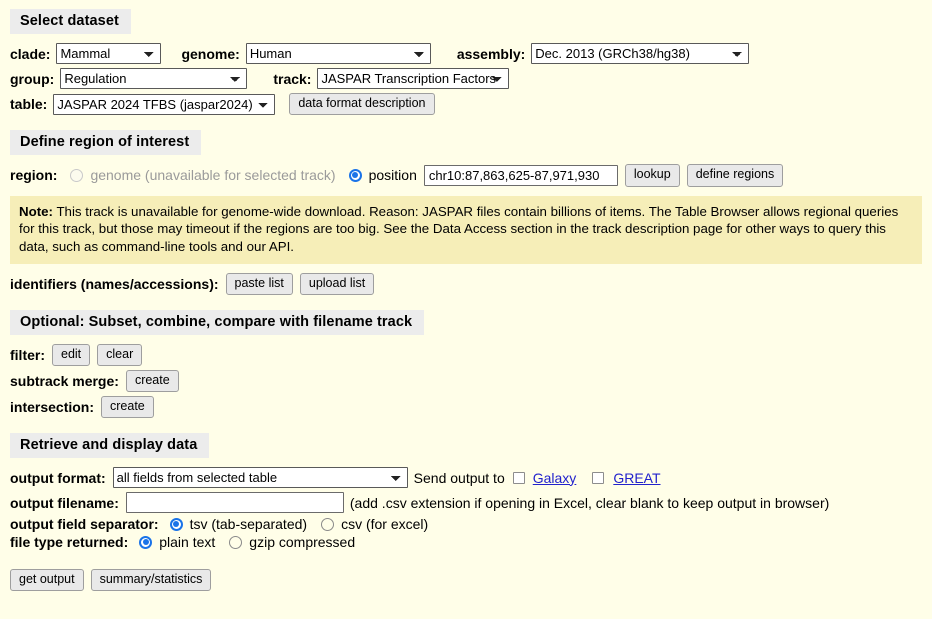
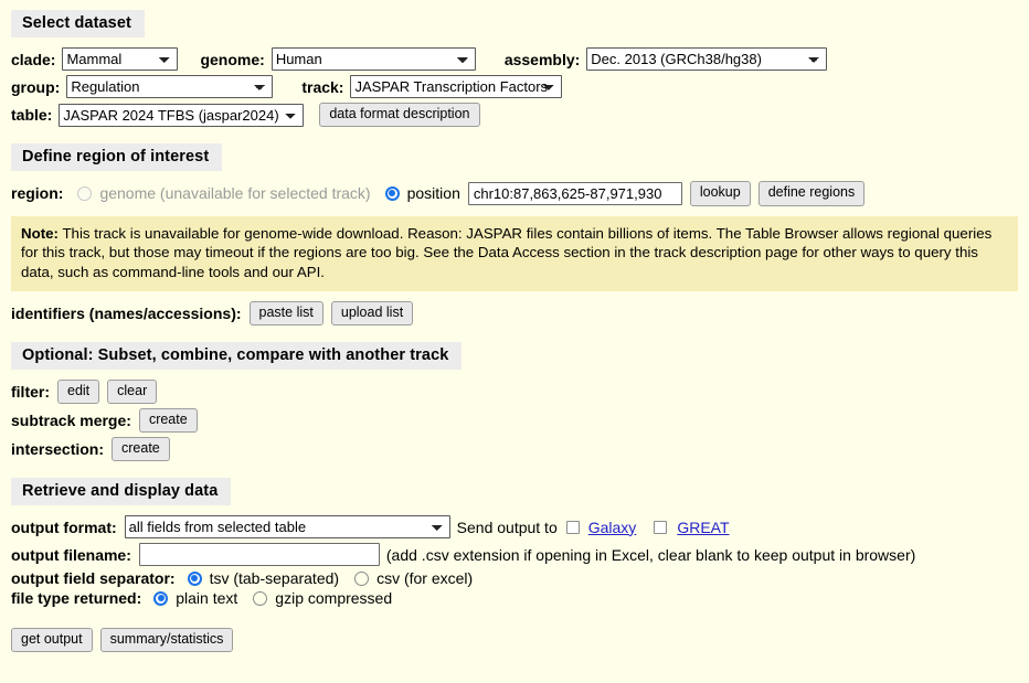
  Select dataset
  clade:
  Mammal
  genome:
  Human
  assembly:
  Dec. 2013 (GRCh38/hg38)
  group:
  Regulation
  track:
  JASPAR Transcription Factors
  table:
  JASPAR 2024 TFBS (jaspar2024)
  data format description
  Define region of interest
  region:
  genome (unavailable for selected track)
  position
  chr10:87,863,625-87,971,930
  lookup
  define regions
  Note: This track is unavailable for genome-wide download. Reason: JASPAR files contain billions of items. The Table Browser allows regional queries for this track, but those may timeout if the regions are too big. See the Data Access section in the track description page for other ways to query this data, such as command-line tools and our API.
  identifiers (names/accessions):
  paste list
  upload list
- Optional: Subset, combine, compare with filename track
+ Optional: Subset, combine, compare with another track
  filter:
  edit
  clear
  subtrack merge:
  create
  intersection:
  create
  Retrieve and display data
  output format:
  all fields from selected table
  Send output to
  Galaxy
  GREAT
  output filename:
  (add .csv extension if opening in Excel, clear blank to keep output in browser)
  output field separator:
  tsv (tab-separated)
  csv (for excel)
  file type returned:
  plain text
  gzip compressed
  get output
  summary/statistics
